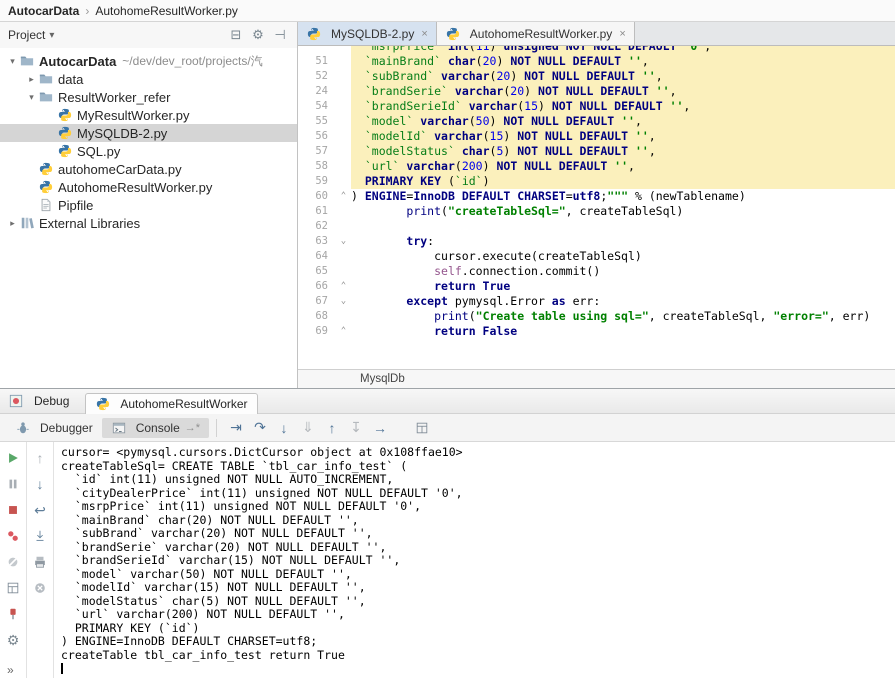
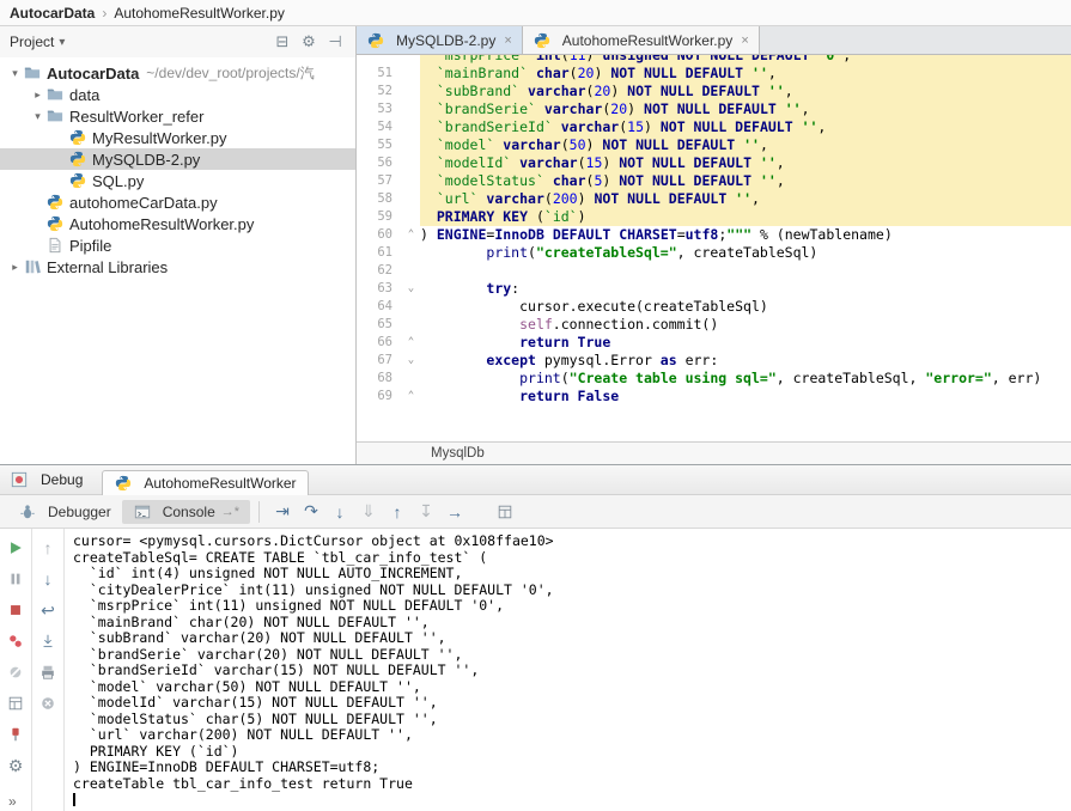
  AutocarData
  ›
  AutohomeResultWorker.py
  Project
  ▾
  ⊟
  ⚙
  ⊣
  ▾
  AutocarData
  ~/dev/dev_root/projects/汽
  ▸
  data
  ▾
  ResultWorker_refer
  MyResultWorker.py
  MySQLDB-2.py
  SQL.py
  autohomeCarData.py
  AutohomeResultWorker.py
  Pipfile
  ▸
  External Libraries
  MySQLDB-2.py
  ×
  AutohomeResultWorker.py
  ×
  `msrpPrice` int(11) unsigned NOT NULL DEFAULT '0',
  51
  `mainBrand` char(20) NOT NULL DEFAULT '',
  52
  `subBrand` varchar(20) NOT NULL DEFAULT '',
- 24
+ 53
  `brandSerie` varchar(20) NOT NULL DEFAULT '',
  54
  `brandSerieId` varchar(15) NOT NULL DEFAULT '',
  55
  `model` varchar(50) NOT NULL DEFAULT '',
  56
  `modelId` varchar(15) NOT NULL DEFAULT '',
  57
  `modelStatus` char(5) NOT NULL DEFAULT '',
  58
  `url` varchar(200) NOT NULL DEFAULT '',
  59
  PRIMARY KEY (`id`)
  60
  ⌃
  ) ENGINE=InnoDB DEFAULT CHARSET=utf8;""" % (newTablename)
  61
  print("createTableSql=", createTableSql)
  62
  63
  ⌄
  try:
  64
  cursor.execute(createTableSql)
  65
  self.connection.commit()
  66
  ⌃
  return True
  67
  ⌄
  except pymysql.Error as err:
  68
  print("Create table using sql=", createTableSql, "error=", err)
  69
  ⌃
  return False
  MysqlDb
  Debug
  AutohomeResultWorker
  Debugger
  Console
  →*
  ⇥
  ↷
  ↓
  ⇓
  ↑
  ↧
  →
  »
  ⚙
  ↑
  ↓
  ↩
  cursor= <pymysql.cursors.DictCursor object at 0x108ffae10>
  createTableSql= CREATE TABLE `tbl_car_info_test` (
- `id` int(11) unsigned NOT NULL AUTO_INCREMENT,
+ `id` int(4) unsigned NOT NULL AUTO_INCREMENT,
  `cityDealerPrice` int(11) unsigned NOT NULL DEFAULT '0',
  `msrpPrice` int(11) unsigned NOT NULL DEFAULT '0',
  `mainBrand` char(20) NOT NULL DEFAULT '',
  `subBrand` varchar(20) NOT NULL DEFAULT '',
  `brandSerie` varchar(20) NOT NULL DEFAULT '',
  `brandSerieId` varchar(15) NOT NULL DEFAULT '',
  `model` varchar(50) NOT NULL DEFAULT '',
  `modelId` varchar(15) NOT NULL DEFAULT '',
  `modelStatus` char(5) NOT NULL DEFAULT '',
  `url` varchar(200) NOT NULL DEFAULT '',
  PRIMARY KEY (`id`)
  ) ENGINE=InnoDB DEFAULT CHARSET=utf8;
  createTable tbl_car_info_test return True
